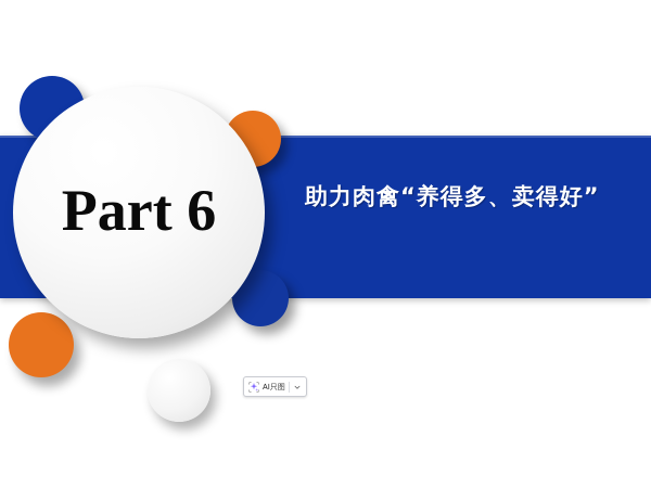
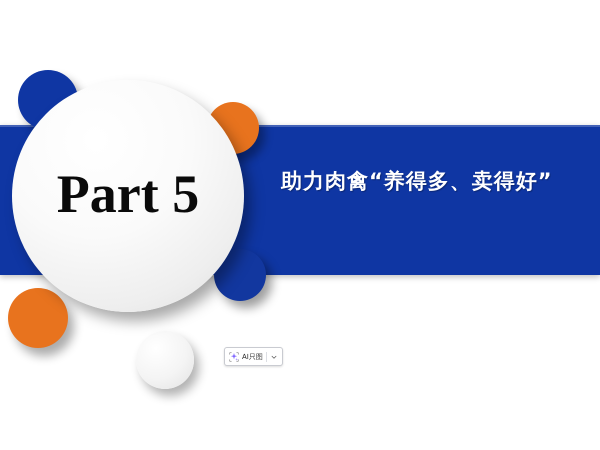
  助力肉禽“养得多、卖得好”
- Part 6
+ Part 5
  AI只图
